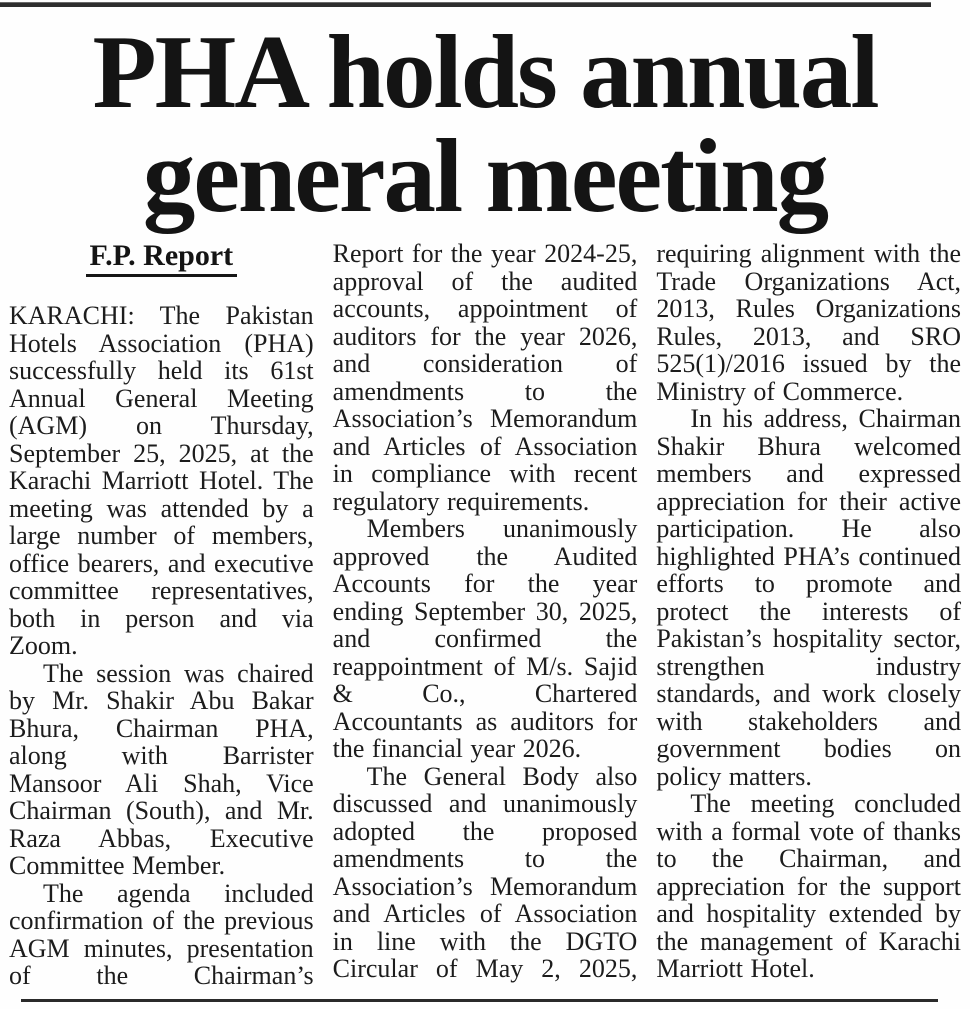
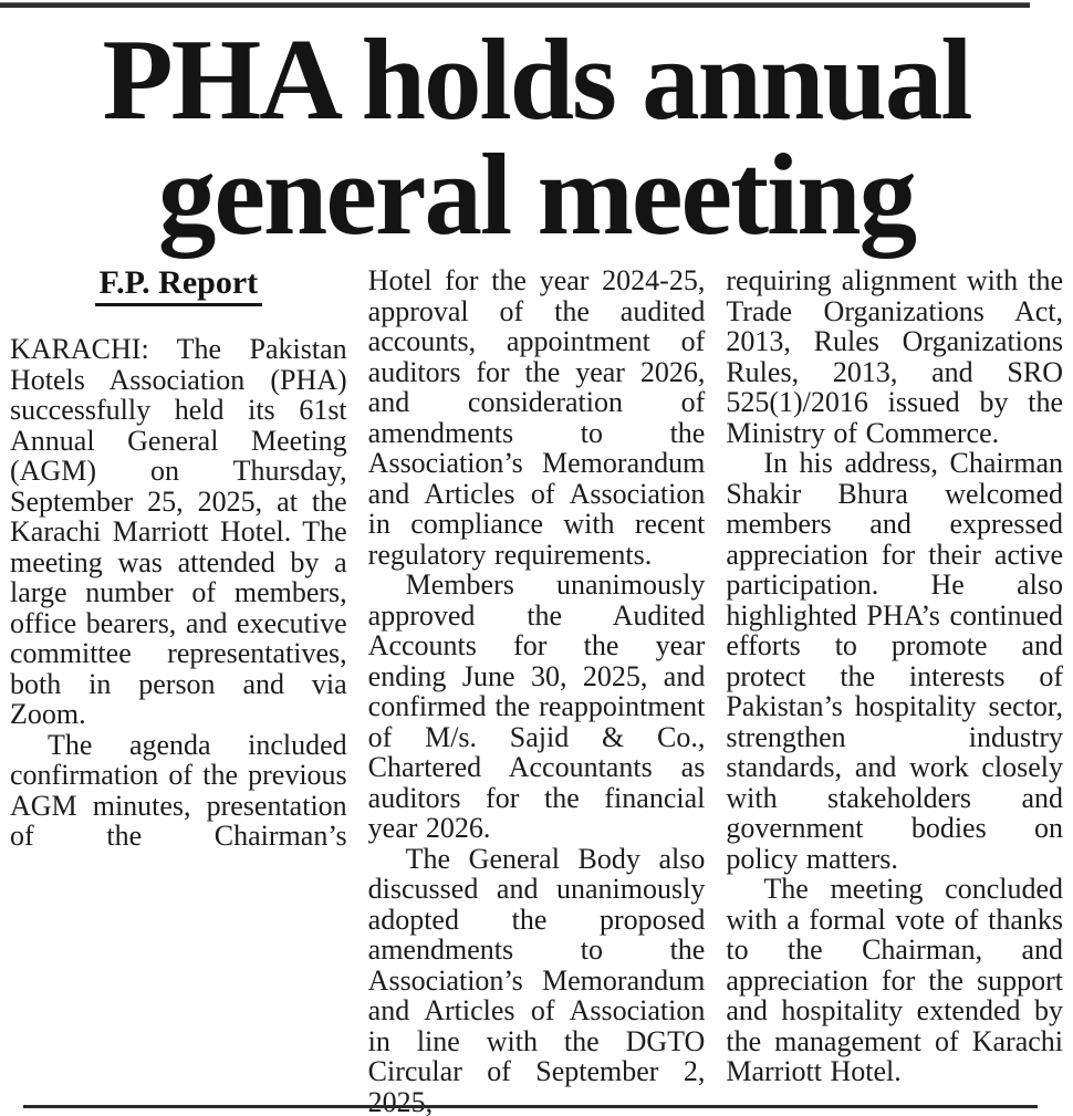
  PHA holds annual
  general meeting
  F.P. Report
  KARACHI: The Pakistan Hotels Association (PHA) successfully held its 61st Annual General Meeting (AGM) on Thursday, September 25, 2025, at the Karachi Marriott Hotel. The meeting was attended by a large number of members, office bearers, and executive committee representatives, both in person and via Zoom.
- The session was chaired by Mr. Shakir Abu Bakar Bhura, Chairman PHA, along with Barrister Mansoor Ali Shah, Vice Chairman (South), and Mr. Raza Abbas, Executive Committee Member.
  The agenda included confirmation of the previous AGM minutes, presentation of the Chairman’s
- Report for the year 2024-25, approval of the audited accounts, appointment of auditors for the year 2026, and consideration of amendments to the Association’s Memorandum and Articles of Association in compliance with recent regulatory requirements.
+ Hotel for the year 2024-25, approval of the audited accounts, appointment of auditors for the year 2026, and consideration of amendments to the Association’s Memorandum and Articles of Association in compliance with recent regulatory requirements.
- Members unanimously approved the Audited Accounts for the year ending September 30, 2025, and confirmed the reappointment of M/s. Sajid & Co., Chartered Accountants as auditors for the financial year 2026.
+ Members unanimously approved the Audited Accounts for the year ending June 30, 2025, and confirmed the reappointment of M/s. Sajid & Co., Chartered Accountants as auditors for the financial year 2026.
- The General Body also discussed and unanimously adopted the proposed amendments to the Association’s Memorandum and Articles of Association in line with the DGTO Circular of May 2, 2025,
+ The General Body also discussed and unanimously adopted the proposed amendments to the Association’s Memorandum and Articles of Association in line with the DGTO Circular of September 2, 2025,
  requiring alignment with the Trade Organizations Act, 2013, Rules Organizations Rules, 2013, and SRO 525(1)/2016 issued by the Ministry of Commerce.
  In his address, Chairman Shakir Bhura welcomed members and expressed appreciation for their active participation. He also highlighted PHA’s continued efforts to promote and protect the interests of Pakistan’s hospitality sector, strengthen industry standards, and work closely with stakeholders and government bodies on policy matters.
  The meeting concluded with a formal vote of thanks to the Chairman, and appreciation for the support and hospitality extended by the management of Karachi Marriott Hotel.
